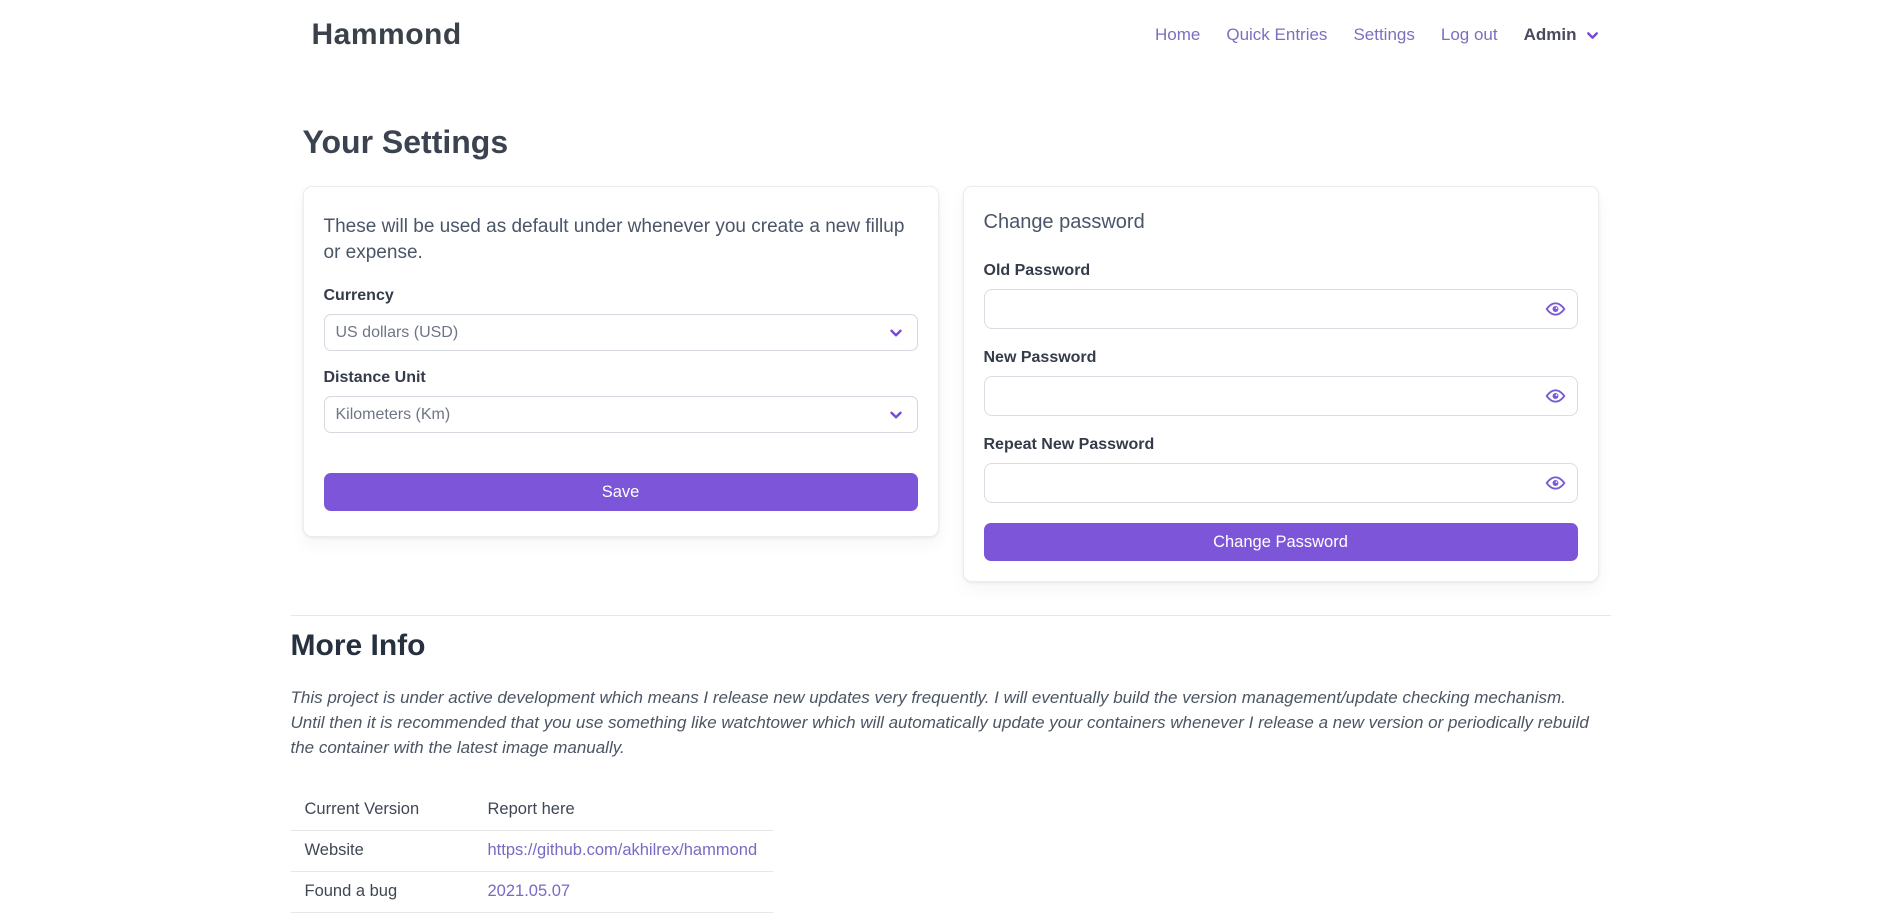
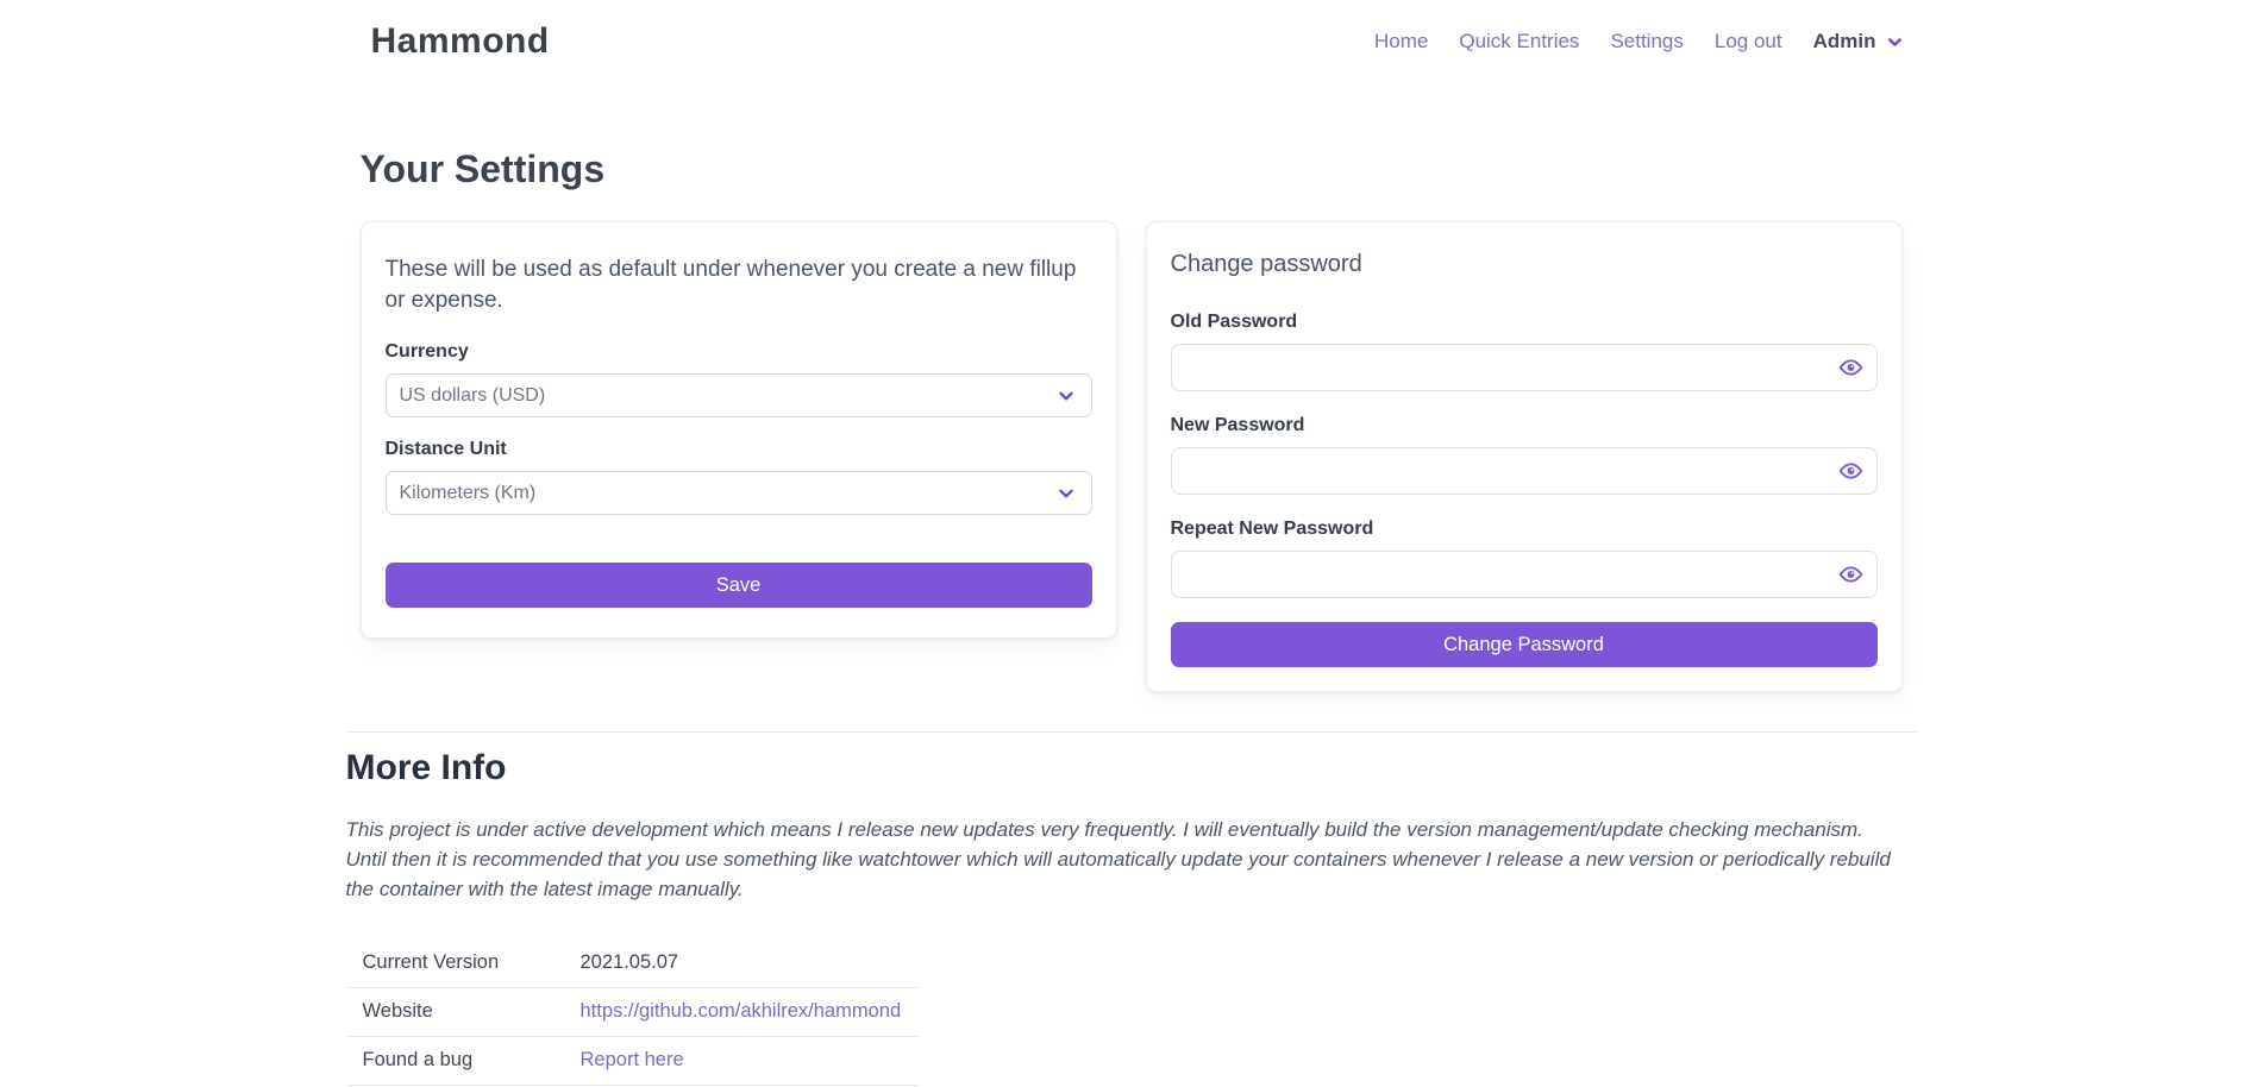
  Hammond
  Home
  Quick Entries
  Settings
  Log out
  Admin
  Your Settings
  These will be used as default under whenever you create a new fillup or expense.
  Currency
  US dollars (USD)
  Distance Unit
  Kilometers (Km)
  Save
  Change password
  Old Password
  New Password
  Repeat New Password
  Change Password
  More Info
  This project is under active development which means I release new updates very frequently. I will eventually build the version management/update checking mechanism. Until then it is recommended that you use something like watchtower which will automatically update your containers whenever I release a new version or periodically rebuild the container with the latest image manually.
- Current Version	Report here
+ Current Version	2021.05.07
  Website	https://github.com/akhilrex/hammond
- Found a bug	2021.05.07
+ Found a bug	Report here
